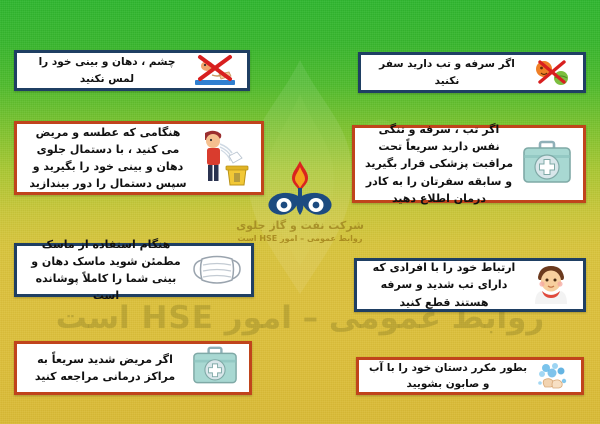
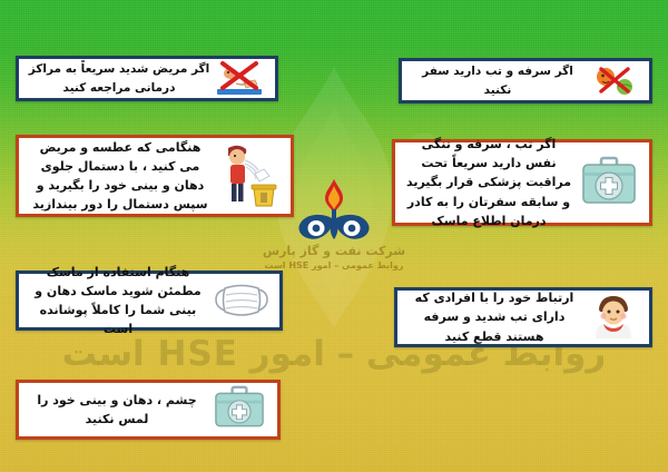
  روابط عمومی – امور HSE است
- شرکت نفت و گاز جلوی
+ شرکت نفت و گاز پارس
  روابط عمومی – امور HSE است
- چشم ، دهان و بینی خود را لمس نکنید
+ اگر مریض شدید سریعاً به مراکز درمانی مراجعه کنید
  اگر سرفه و تب دارید سفر نکنید
  هنگامی که عطسه و مریض می کنید ، با دستمال جلوی دهان و بینی خود را بگیرید و سپس دستمال را دور بیندازید
- اگر تب ، سرفه و تنگی نفس دارید سریعاً تحت مراقبت پزشکی قرار بگیرید و سابقه سفرتان را به کادر درمان اطلاع دهید
+ اگر تب ، سرفه و تنگی نفس دارید سریعاً تحت مراقبت پزشکی قرار بگیرید و سابقه سفرتان را به کادر درمان اطلاع ماسک
  هنگام استفاده از ماسک مطمئن شوید ماسک دهان و بینی شما را کاملاً پوشانده است
  ارتباط خود را با افرادی که دارای تب شدید و سرفه هستند قطع کنید
- اگر مریض شدید سریعاً به مراکز درمانی مراجعه کنید
+ چشم ، دهان و بینی خود را لمس نکنید
- بطور مکرر دستان خود را با آب و صابون بشویید
